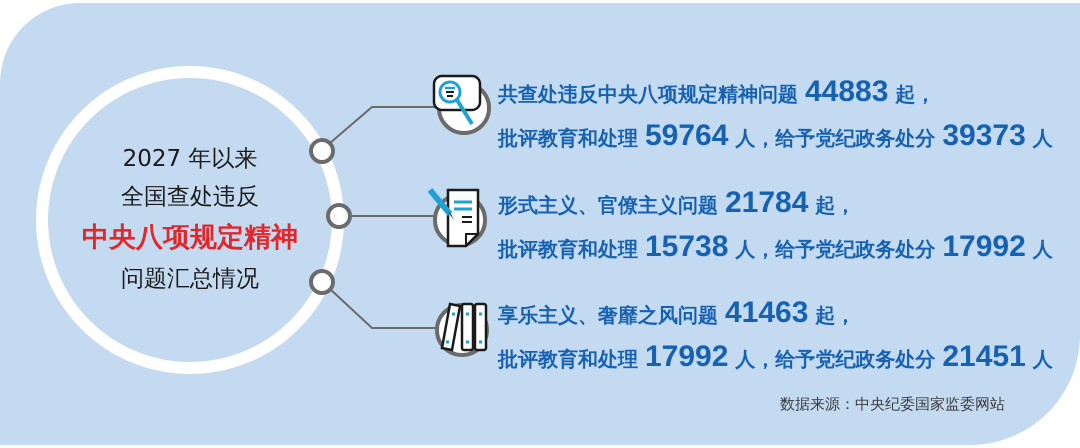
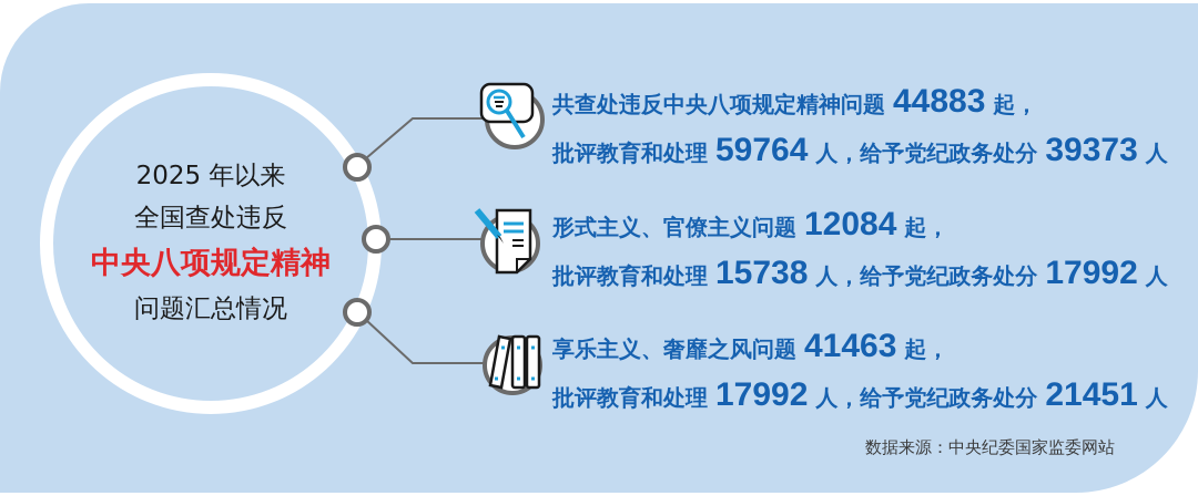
- 2027 年以来
+ 2025 年以来
  全国查处违反
  中央八项规定精神
  问题汇总情况
  共查处违反中央八项规定精神问题 44883 起，
  批评教育和处理 59764 人，给予党纪政务处分 39373 人
- 形式主义、官僚主义问题 21784 起，
+ 形式主义、官僚主义问题 12084 起，
  批评教育和处理 15738 人，给予党纪政务处分 17992 人
  享乐主义、奢靡之风问题 41463 起，
  批评教育和处理 17992 人，给予党纪政务处分 21451 人
  数据来源：中央纪委国家监委网站
